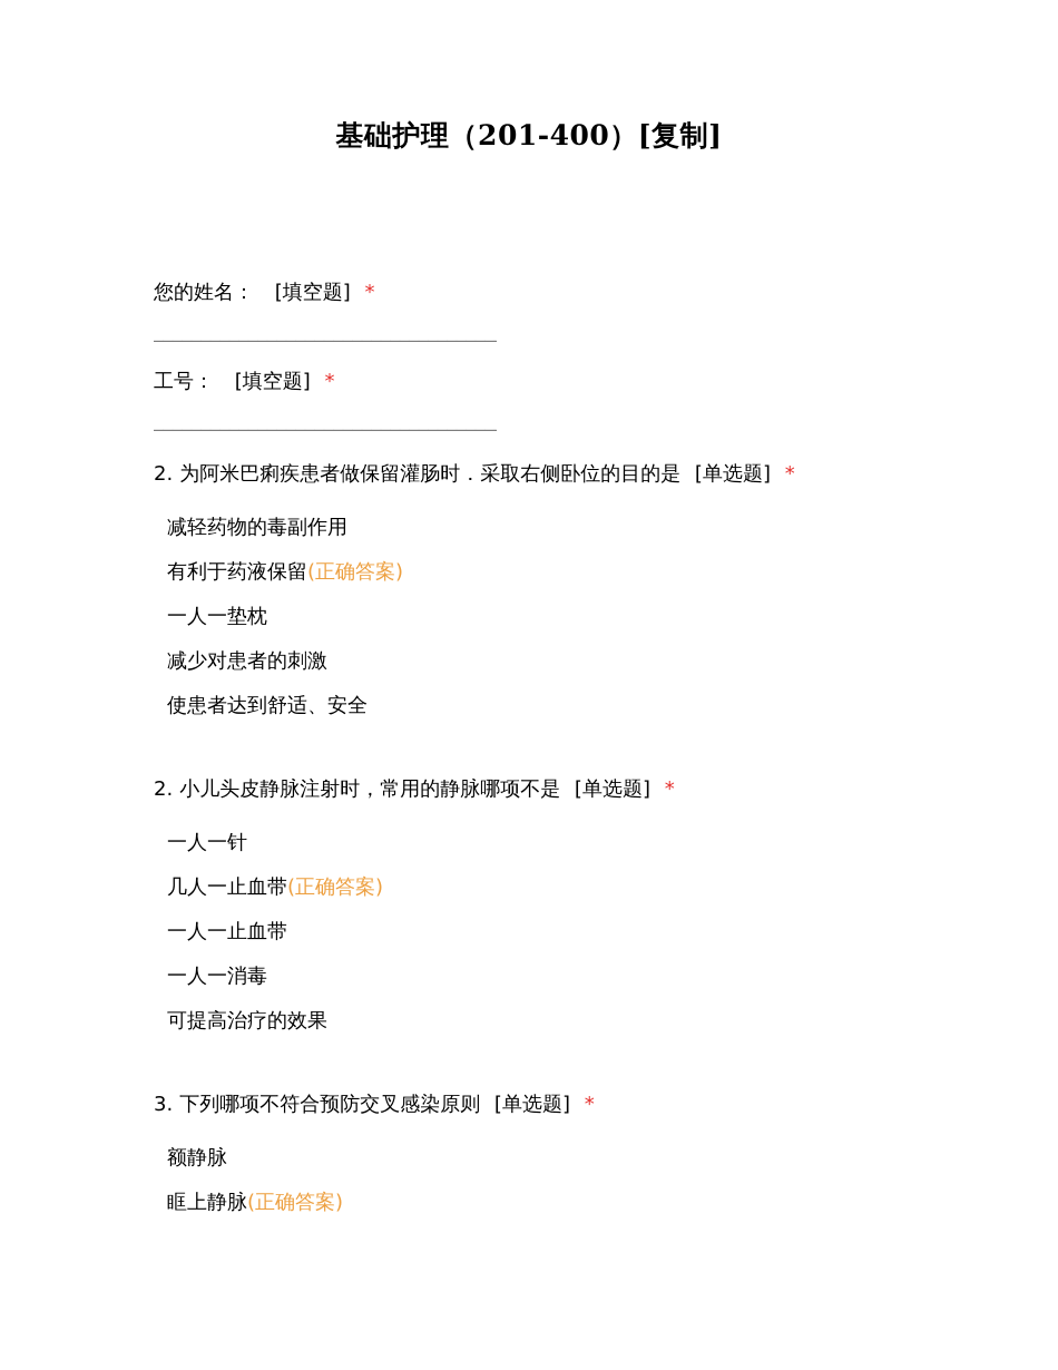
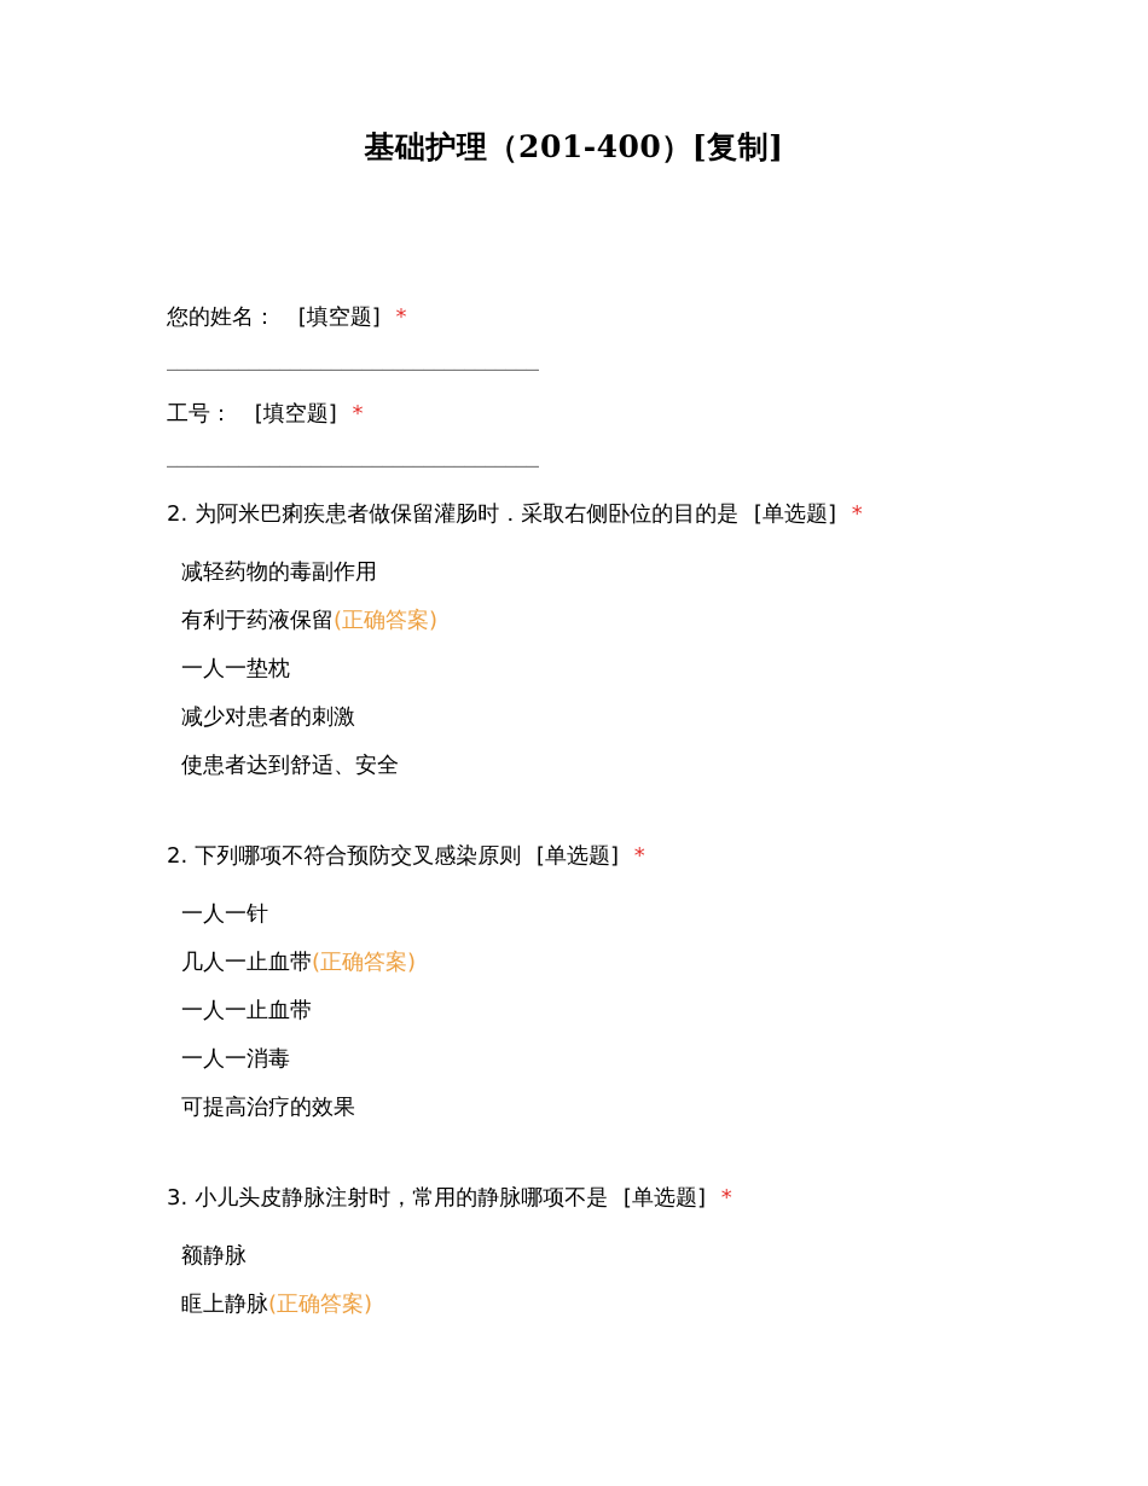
  基础护理（201-400）[复制]
  您的姓名： [填空题] *
  ____________________________________
  工号： [填空题] *
  ____________________________________
  2. 为阿米巴痢疾患者做保留灌肠时．采取右侧卧位的目的是 [单选题] *
  减轻药物的毒副作用
  有利于药液保留(正确答案)
  一人一垫枕
  减少对患者的刺激
  使患者达到舒适、安全
- 2. 小儿头皮静脉注射时，常用的静脉哪项不是 [单选题] *
+ 2. 下列哪项不符合预防交叉感染原则 [单选题] *
  一人一针
  几人一止血带(正确答案)
  一人一止血带
  一人一消毒
  可提高治疗的效果
- 3. 下列哪项不符合预防交叉感染原则 [单选题] *
+ 3. 小儿头皮静脉注射时，常用的静脉哪项不是 [单选题] *
  额静脉
  眶上静脉(正确答案)
